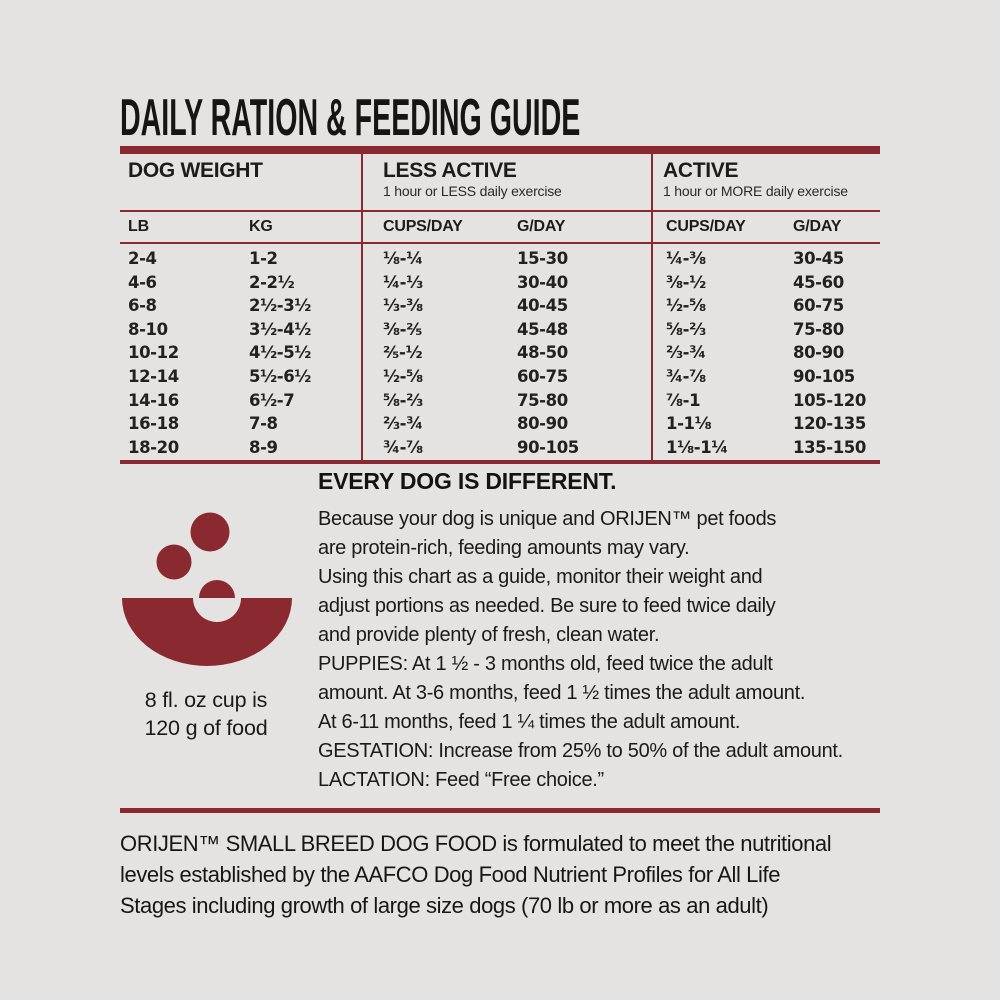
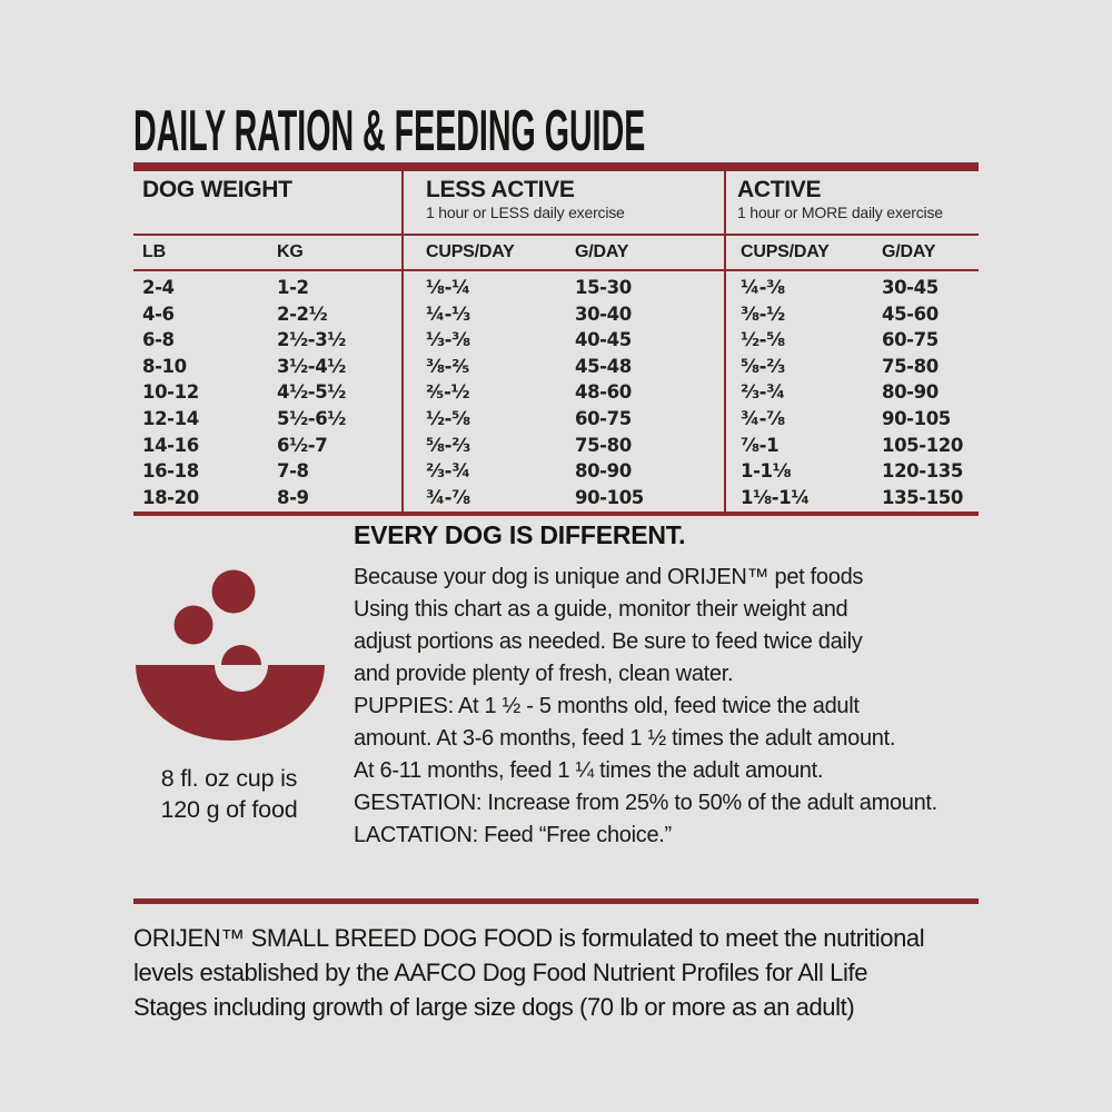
  DAILY RATION & FEEDING GUIDE
  DOG WEIGHT
  LESS ACTIVE
  1 hour or LESS daily exercise
  ACTIVE
  1 hour or MORE daily exercise
  LB
  KG
  CUPS/DAY
  G/DAY
  CUPS/DAY
  G/DAY
  2-4
  1-2
  ⅛-¼
  15-30
  ¼-⅜
  30-45
  4-6
  2-2½
  ¼-⅓
  30-40
  ⅜-½
  45-60
  6-8
  2½-3½
  ⅓-⅜
  40-45
  ½-⅝
  60-75
  8-10
  3½-4½
  ⅜-²⁄₅
  45-48
  ⅝-⅔
  75-80
  10-12
  4½-5½
  ²⁄₅-½
- 48-50
+ 48-60
  ⅔-¾
  80-90
  12-14
  5½-6½
  ½-⅝
  60-75
  ¾-⅞
  90-105
  14-16
  6½-7
  ⅝-⅔
  75-80
  ⅞-1
  105-120
  16-18
  7-8
  ⅔-¾
  80-90
  1-1⅛
  120-135
  18-20
  8-9
  ¾-⅞
  90-105
  1⅛-1¼
  135-150
  8 fl. oz cup is
  120 g of food
  EVERY DOG IS DIFFERENT.
  Because your dog is unique and ORIJEN™ pet foods
- are protein-rich, feeding amounts may vary.
  Using this chart as a guide, monitor their weight and
  adjust portions as needed. Be sure to feed twice daily
  and provide plenty of fresh, clean water.
- PUPPIES: At 1 ½ - 3 months old, feed twice the adult
+ PUPPIES: At 1 ½ - 5 months old, feed twice the adult
  amount. At 3-6 months, feed 1 ½ times the adult amount.
  At 6-11 months, feed 1 ¼ times the adult amount.
  GESTATION: Increase from 25% to 50% of the adult amount.
  LACTATION: Feed “Free choice.”
  ORIJEN™ SMALL BREED DOG FOOD is formulated to meet the nutritional
  levels established by the AAFCO Dog Food Nutrient Profiles for All Life
  Stages including growth of large size dogs (70 lb or more as an adult)
